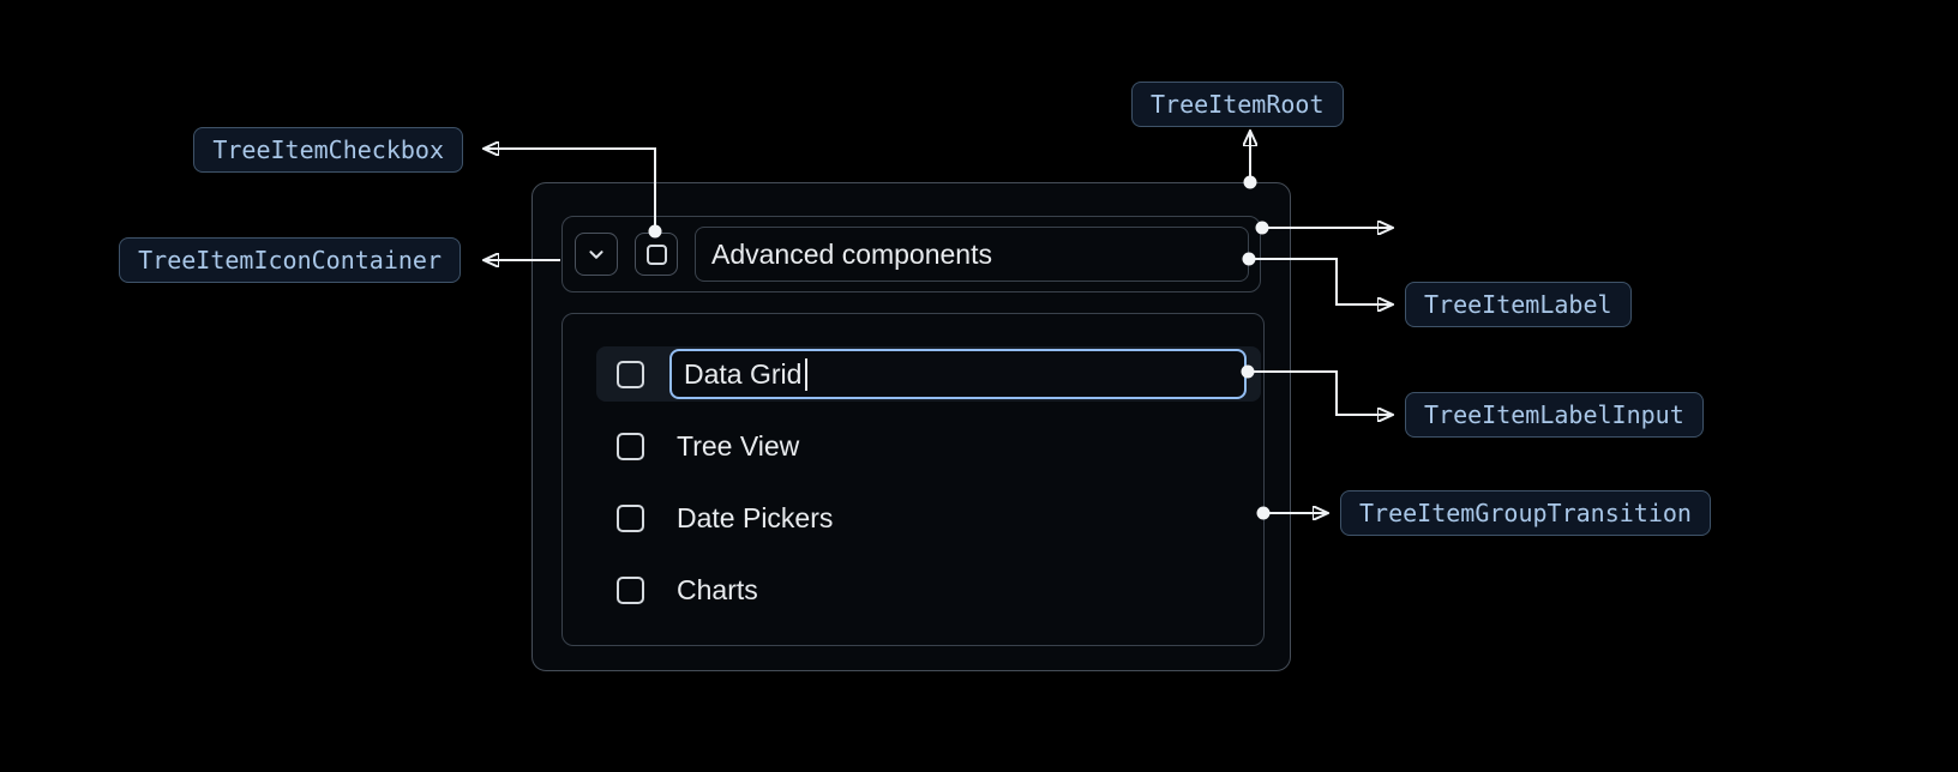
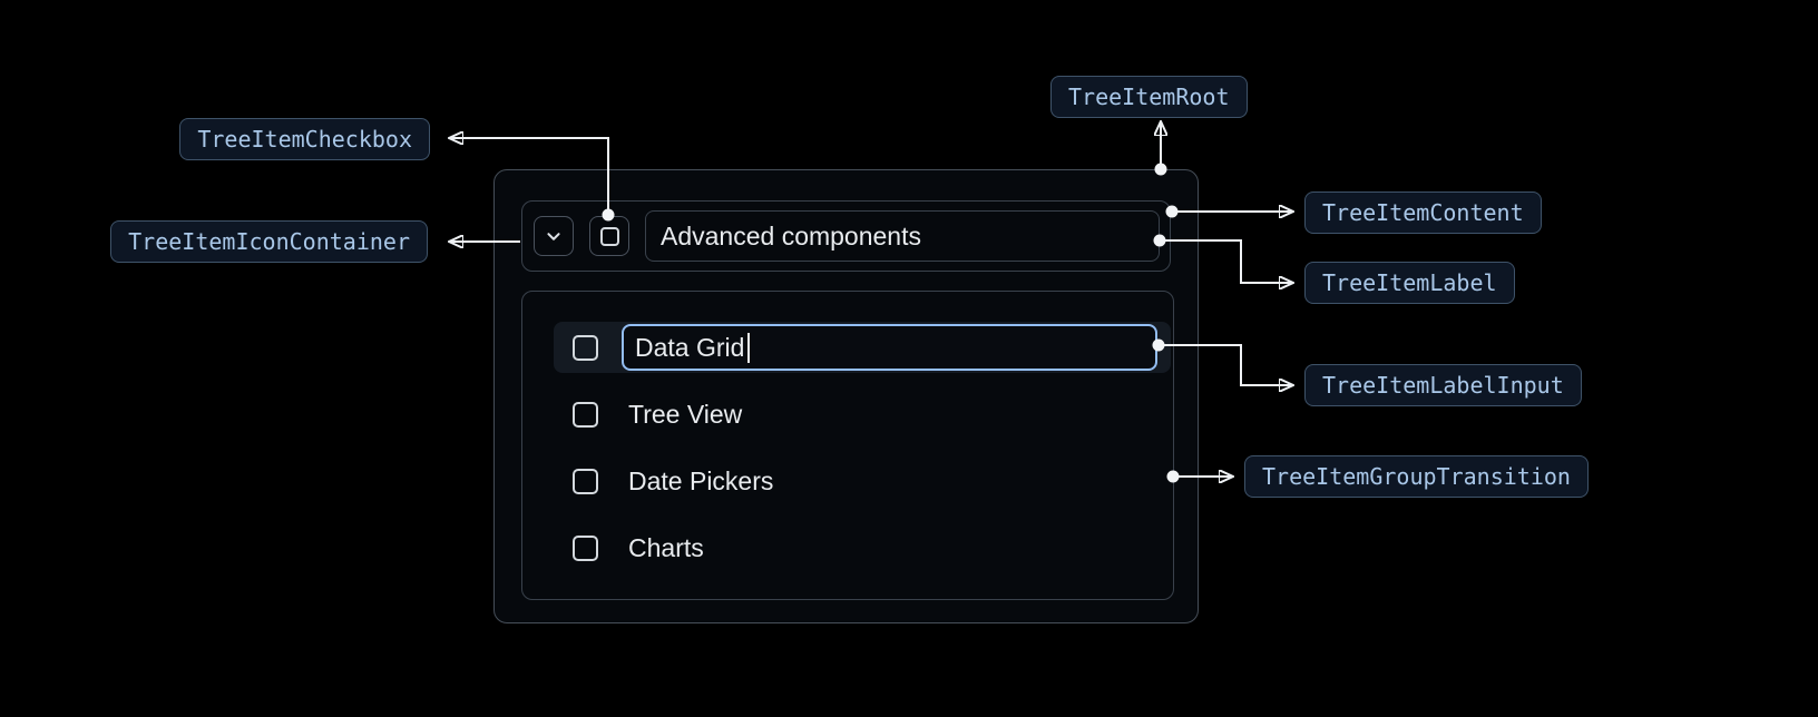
  Advanced components
  Data Grid
  Tree View
  Date Pickers
  Charts
  TreeItemRoot
  TreeItemCheckbox
  TreeItemIconContainer
+ TreeItemContent
  TreeItemLabel
  TreeItemLabelInput
  TreeItemGroupTransition
